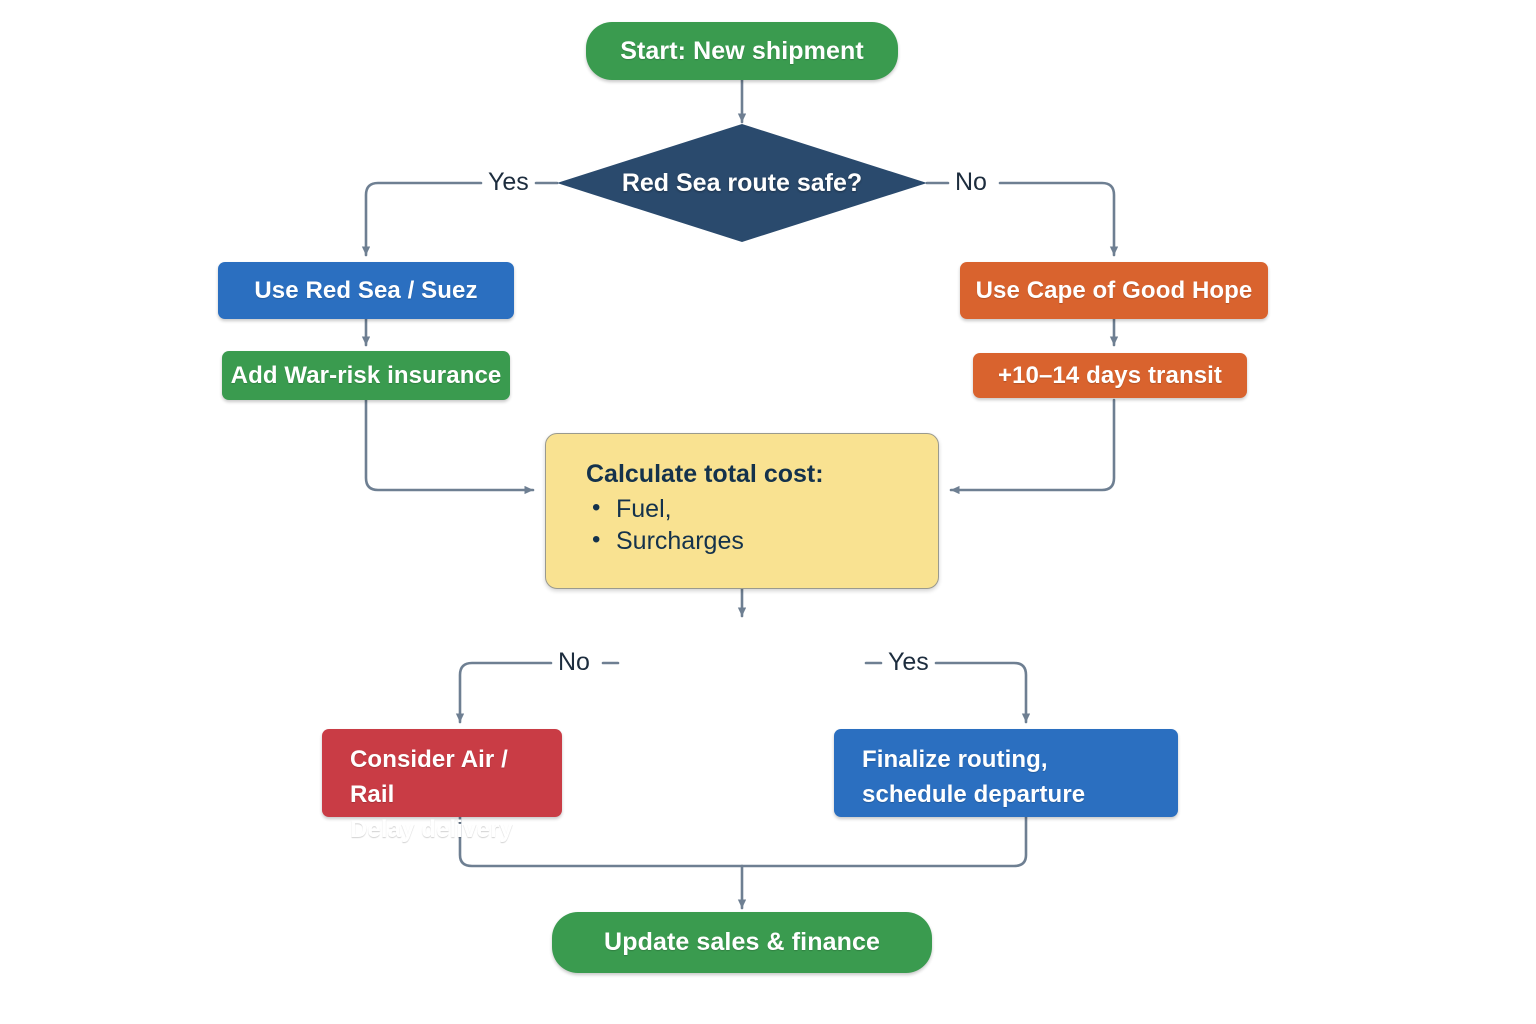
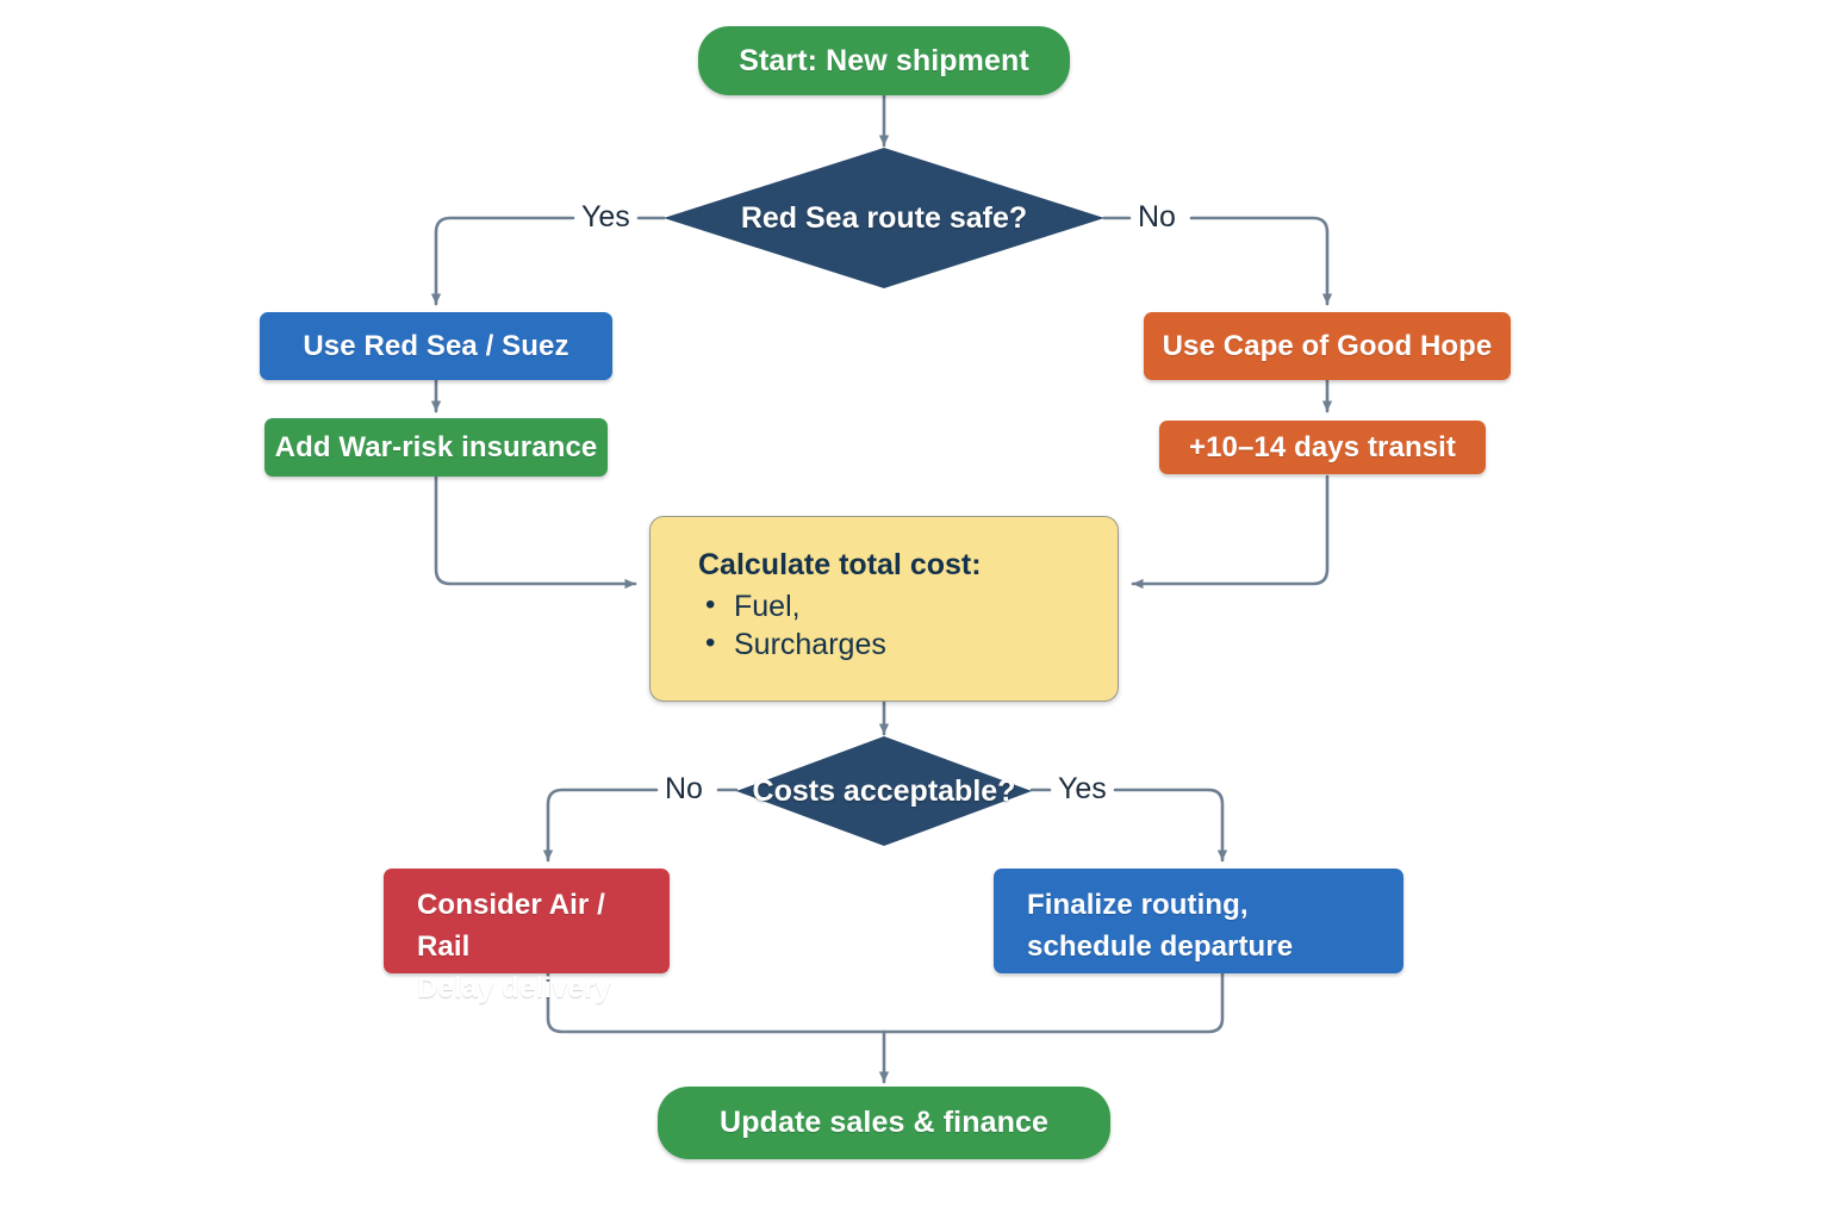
  Start: New shipment
  Red Sea route safe?
  Yes
  No
  Use Red Sea / Suez
  Add War-risk insurance
  Use Cape of Good Hope
  +10–14 days transit
  Calculate total cost:
  Fuel,
  Surcharges
+ Costs acceptable?
  No
  Yes
  Consider Air / Rail
  Delay delivery
  Finalize routing,
  schedule departure
  Update sales & finance
